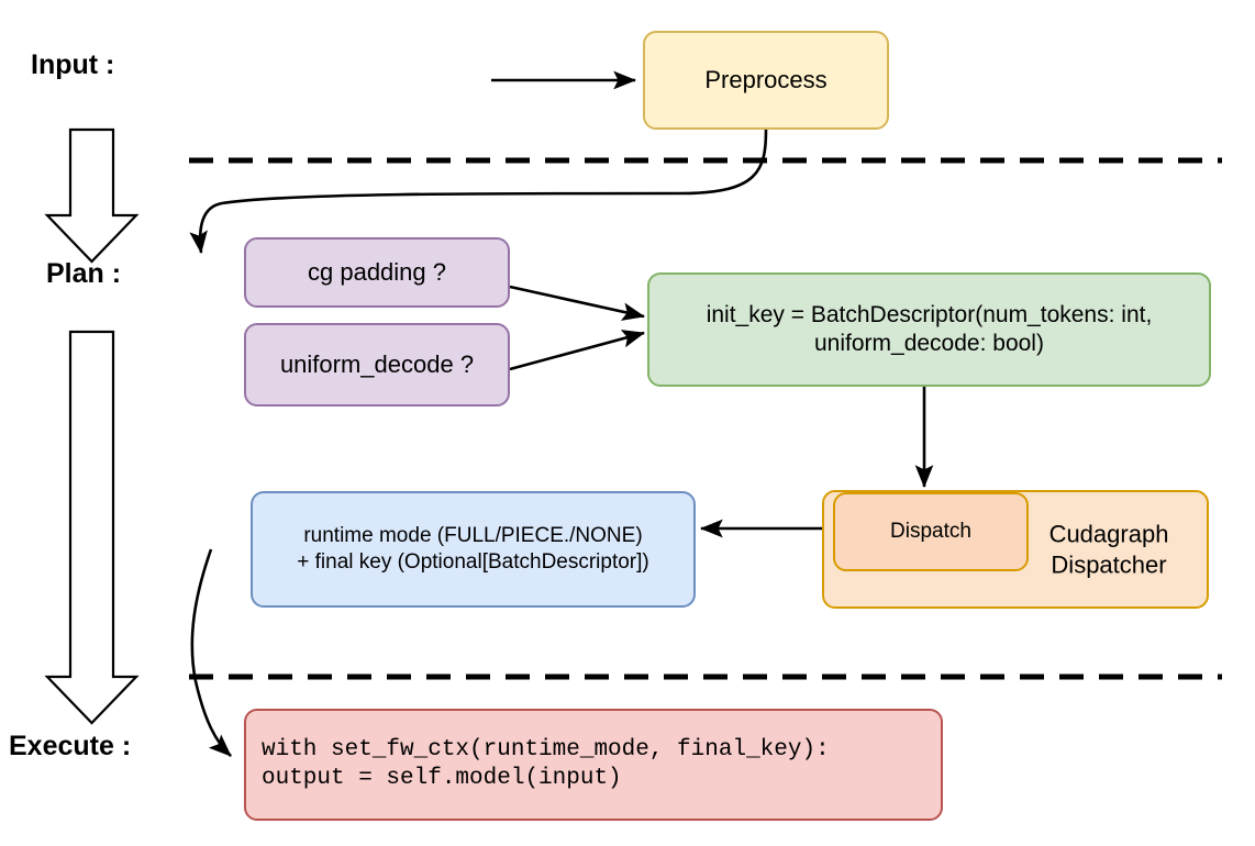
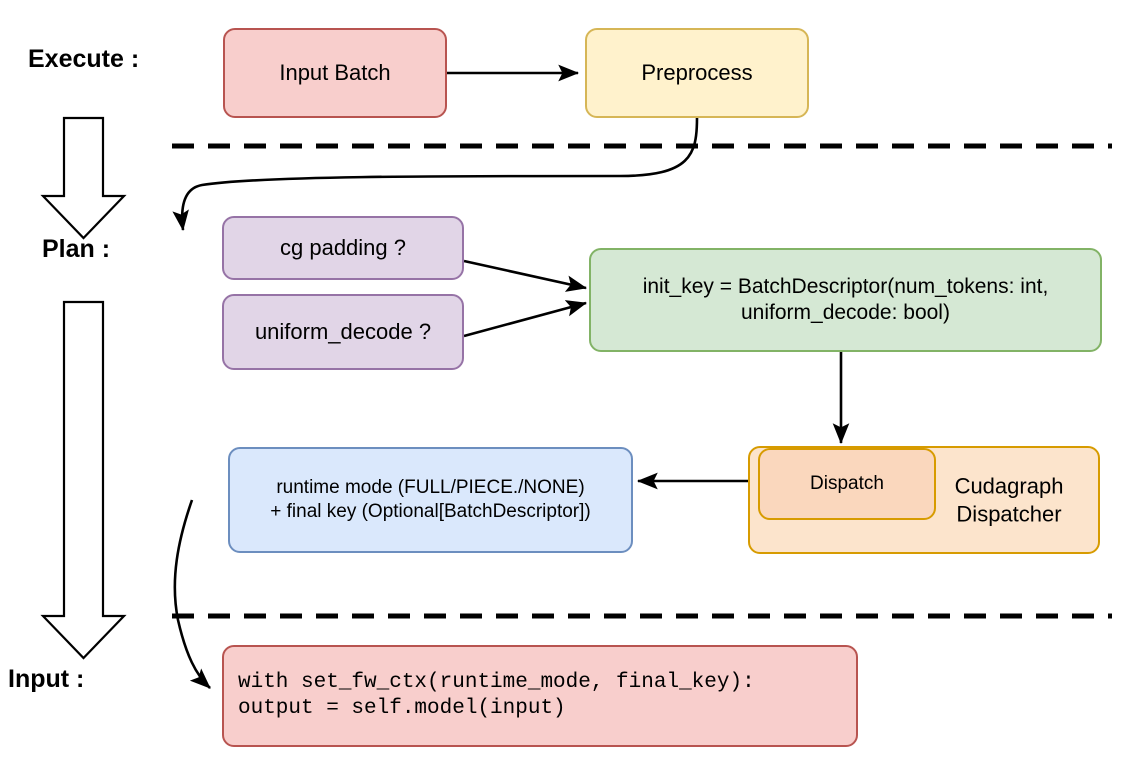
- Input :
+ Execute :
  Plan :
- Execute :
+ Input :
+ Input Batch
  Preprocess
  cg padding ?
  uniform_decode ?
  init_key = BatchDescriptor(num_tokens: int,
  uniform_decode: bool)
  Cudagraph
  Dispatcher
  Dispatch
  runtime mode (FULL/PIECE./NONE)
  + final key (Optional[BatchDescriptor])
  with set_fw_ctx(runtime_mode, final_key):
  output = self.model(input)
